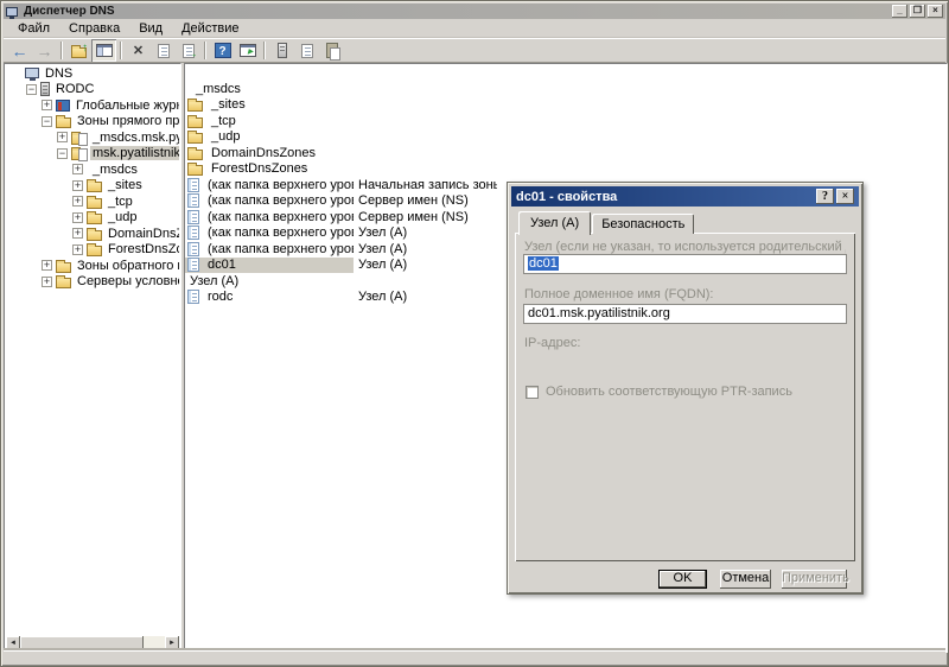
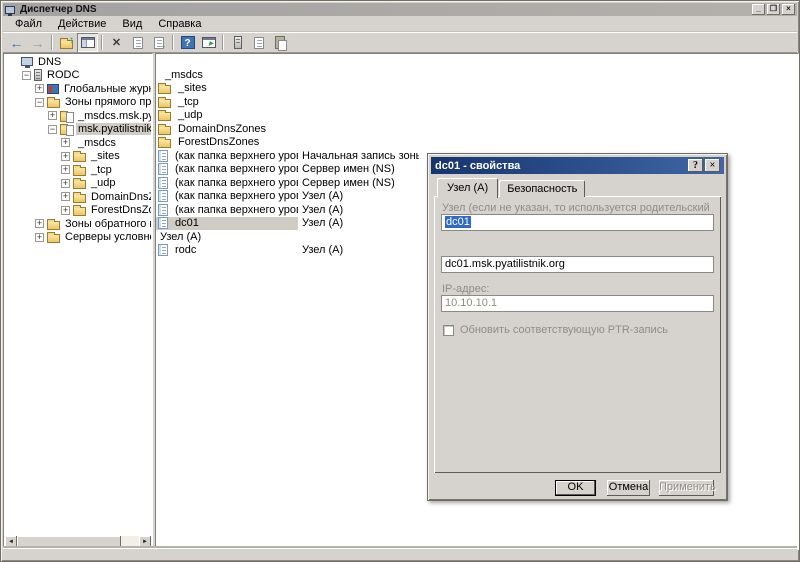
  Диспетчер DNS
  _
  ❐
  ×
  Файл
- Справка
+ Действие
  Вид
- Действие
+ Справка
  ←
  →
  ↑
  ✕
  →
  ?
  DNS
  −
  RODC
  +
  Глобальные жур
  −
  +
  −
  msk.pyatilistnik
  +
  _msdcs
  +
  _sites
  +
  _tcp
  +
  _udp
  +
  +
  ForestDnsZ
  +
  +
  _msdcs
  _sites
  _tcp
  _udp
  DomainDnsZones
  ForestDnsZones
  (как папка верхнего уро
  Начальная запись зон
  (как папка верхнего уро
  Сервер имен (NS)
  (как папка верхнего уро
  Сервер имен (NS)
  (как папка верхнего уро
  Узел (A)
  (как папка верхнего уро
  Узел (A)
  dc01
  Узел (A)
  Узел (A)
  rodc
  Узел (A)
  dc01 - свойства
  ?
  ×
  Узел (A)
  Безопасность
  Узел (если не указан, то используется родительский
  dc01
- Полное доменное имя (FQDN):
  dc01.msk.pyatilistnik.org
  IP-адрес:
+ 10.10.10.1
  Обновить соответствующую PTR-запись
  OK
  Отмена
  Применить
